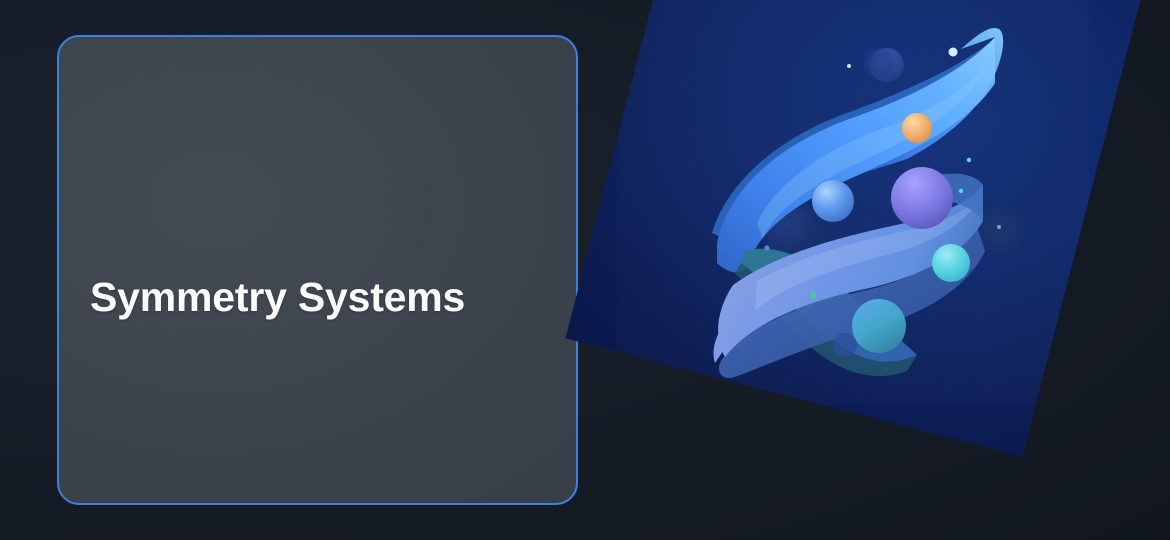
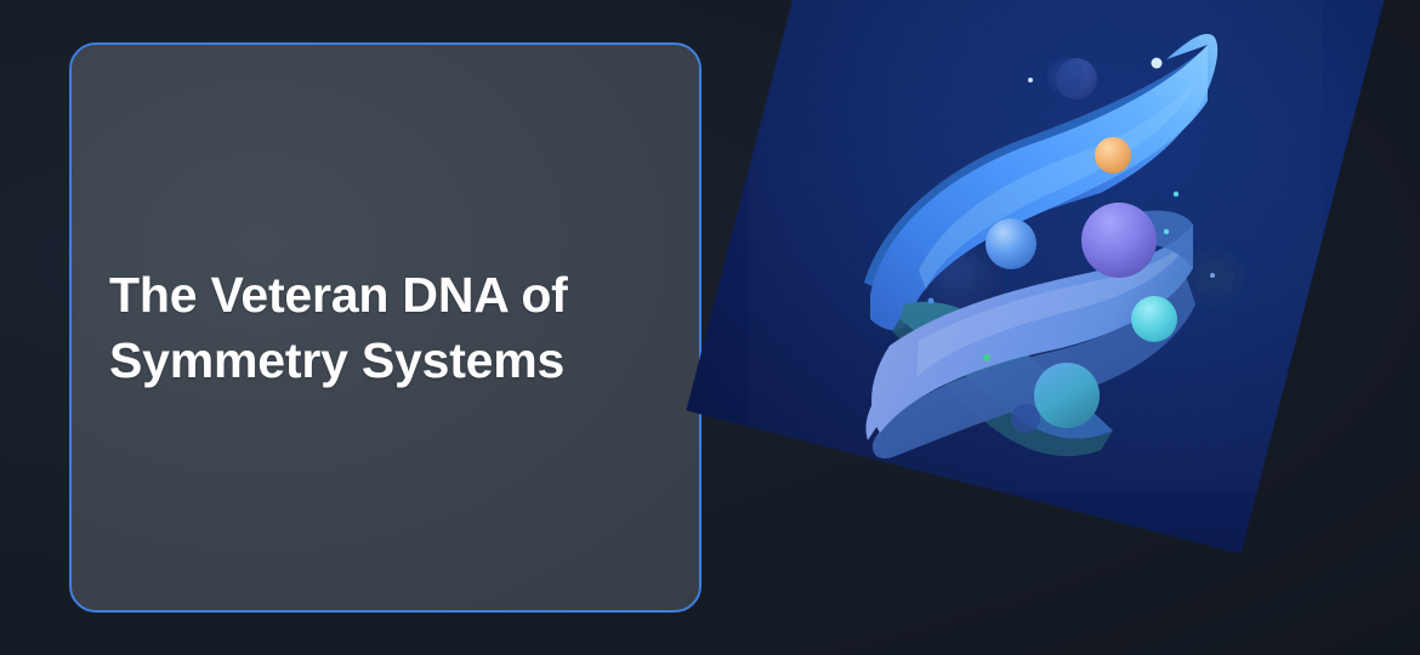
+ The Veteran DNA of
  Symmetry Systems
